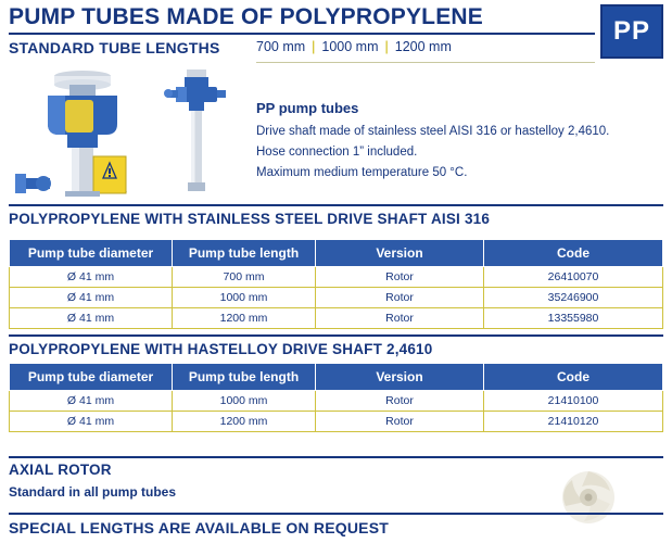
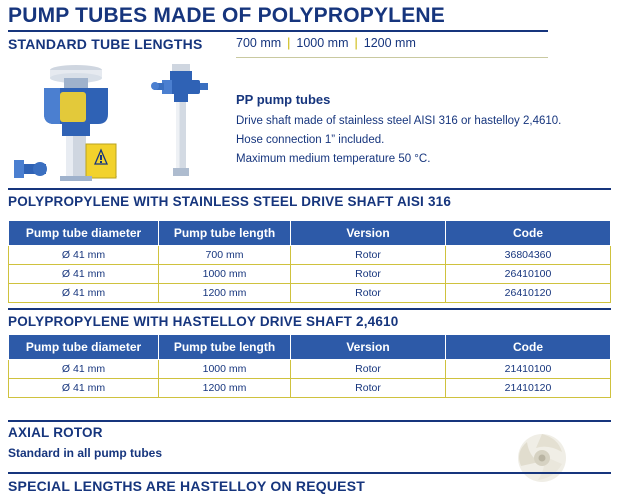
  PUMP TUBES MADE OF POLYPROPYLENE
- PP
  STANDARD TUBE LENGTHS
  700 mm | 1000 mm | 1200 mm
  PP pump tubes
  Drive shaft made of stainless steel AISI 316 or hastelloy 2,4610.
  Hose connection 1” included.
  Maximum medium temperature 50 °C.
  POLYPROPYLENE WITH STAINLESS STEEL DRIVE SHAFT AISI 316
  Pump tube diameter	Pump tube length	Version	Code
- Ø 41 mm	700 mm	Rotor	26410070
+ Ø 41 mm	700 mm	Rotor	36804360
- Ø 41 mm	1000 mm	Rotor	35246900
+ Ø 41 mm	1000 mm	Rotor	26410100
- Ø 41 mm	1200 mm	Rotor	13355980
+ Ø 41 mm	1200 mm	Rotor	26410120
  POLYPROPYLENE WITH HASTELLOY DRIVE SHAFT 2,4610
  Pump tube diameter	Pump tube length	Version	Code
  Ø 41 mm	1000 mm	Rotor	21410100
  Ø 41 mm	1200 mm	Rotor	21410120
  AXIAL ROTOR
  Standard in all pump tubes
- SPECIAL LENGTHS ARE AVAILABLE ON REQUEST
+ SPECIAL LENGTHS ARE HASTELLOY ON REQUEST
